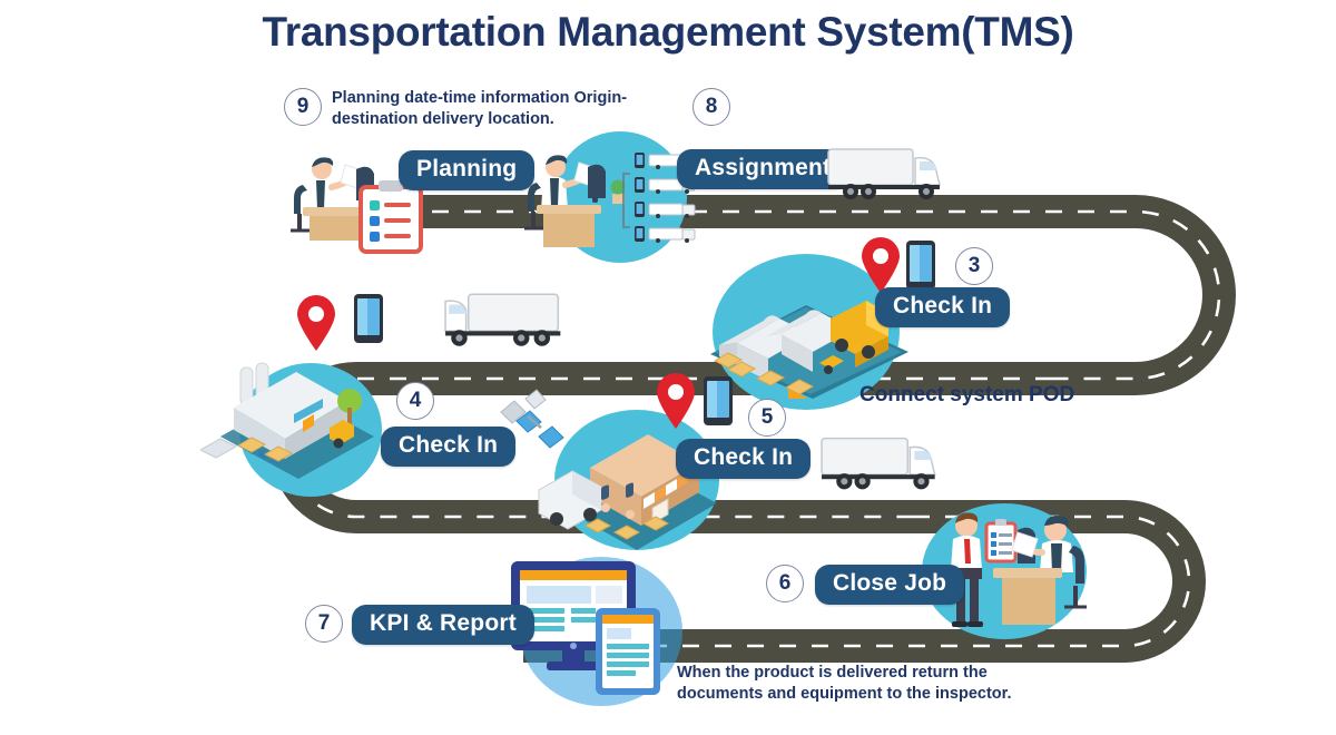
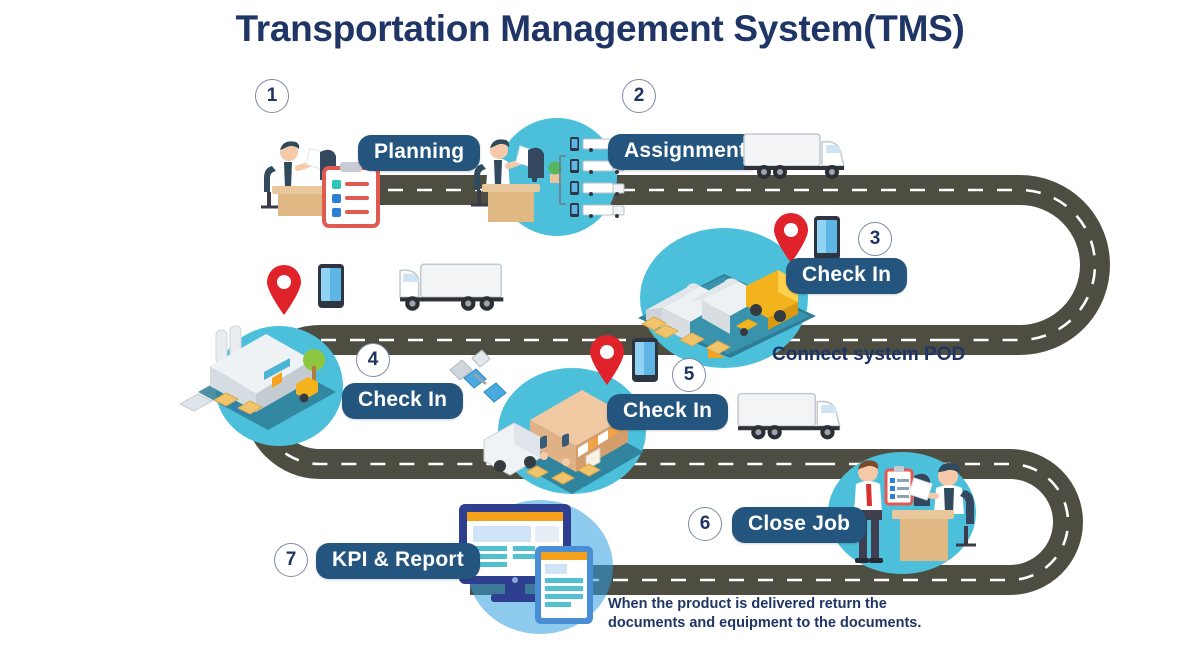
  Transportation Management System(TMS)
- 9
+ 1
- Planning date-time information Origin-destination delivery location.
  Planning
- 8
+ 2
  Assignment
  3
  Check In
  Connect system POD
  4
  Check In
  5
  Check In
  6
  Close Job
  7
  KPI & Report
- When the product is delivered return the documents and equipment to the inspector.
+ When the product is delivered return the documents and equipment to the documents.
